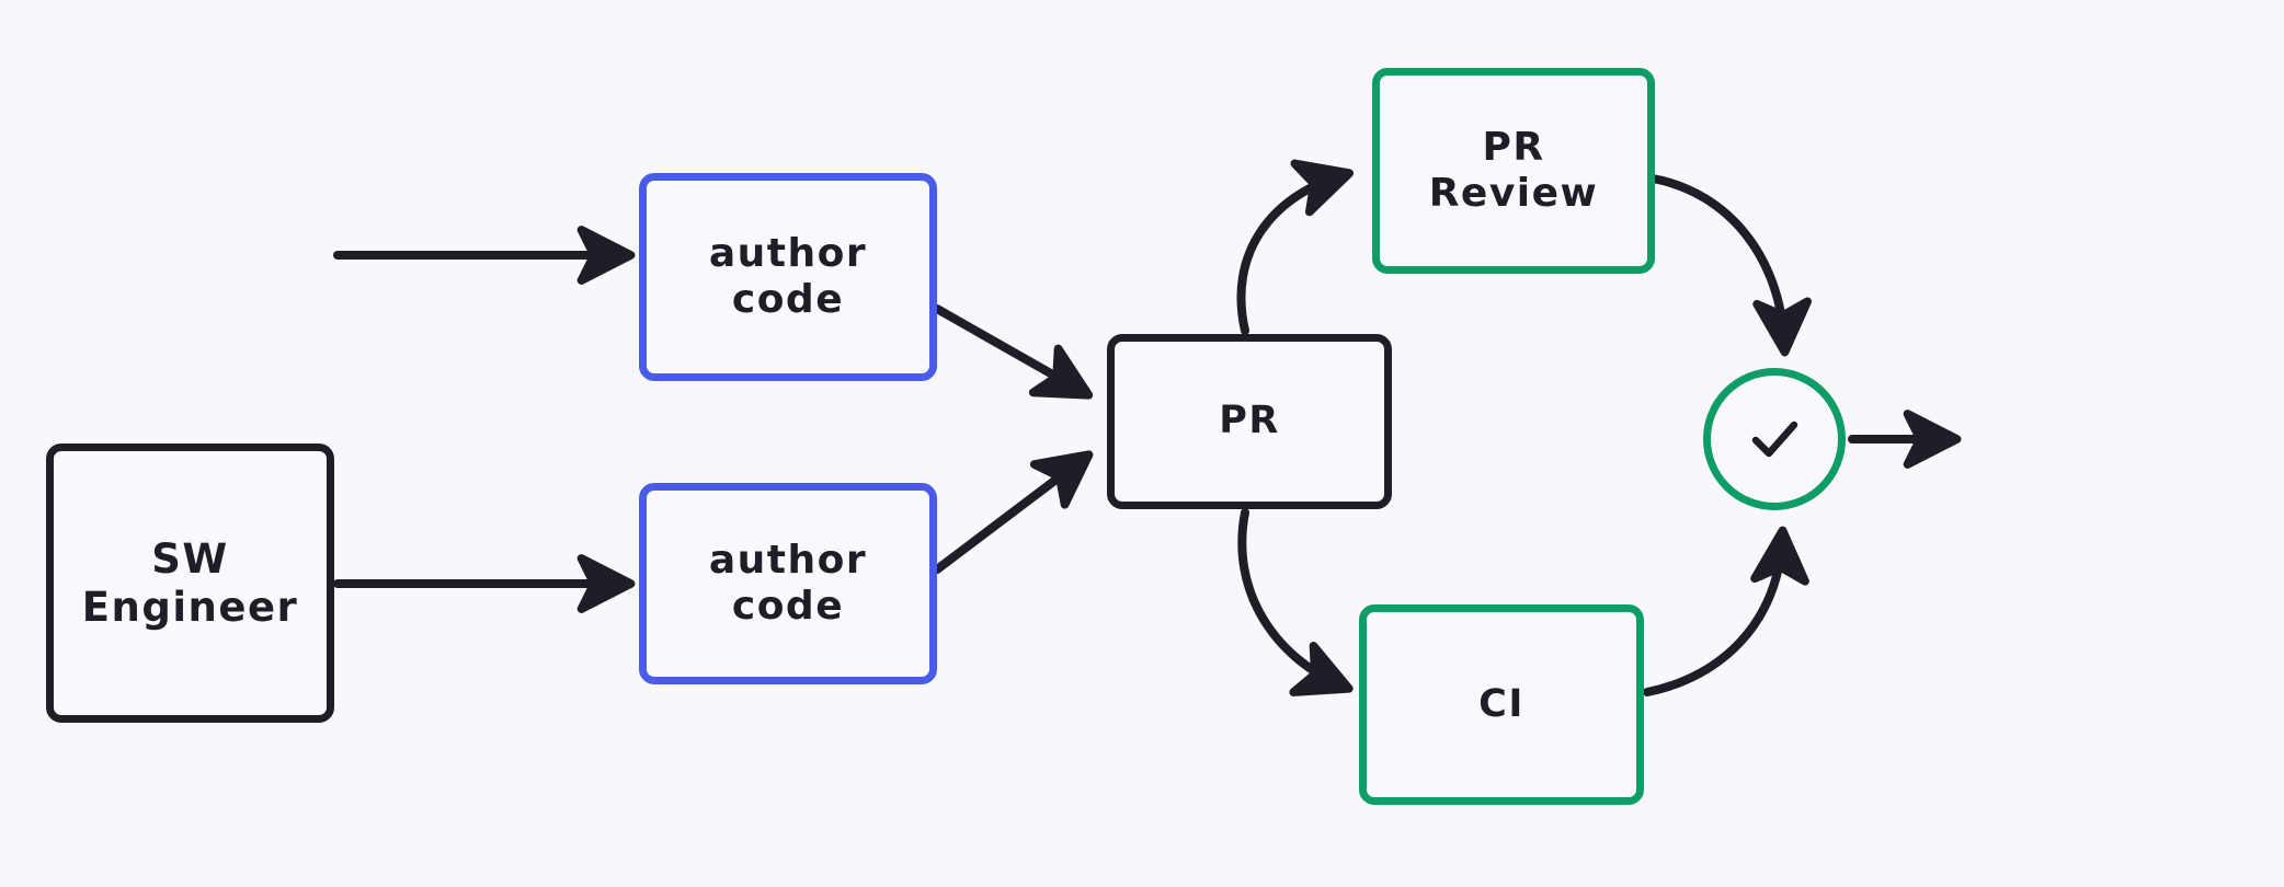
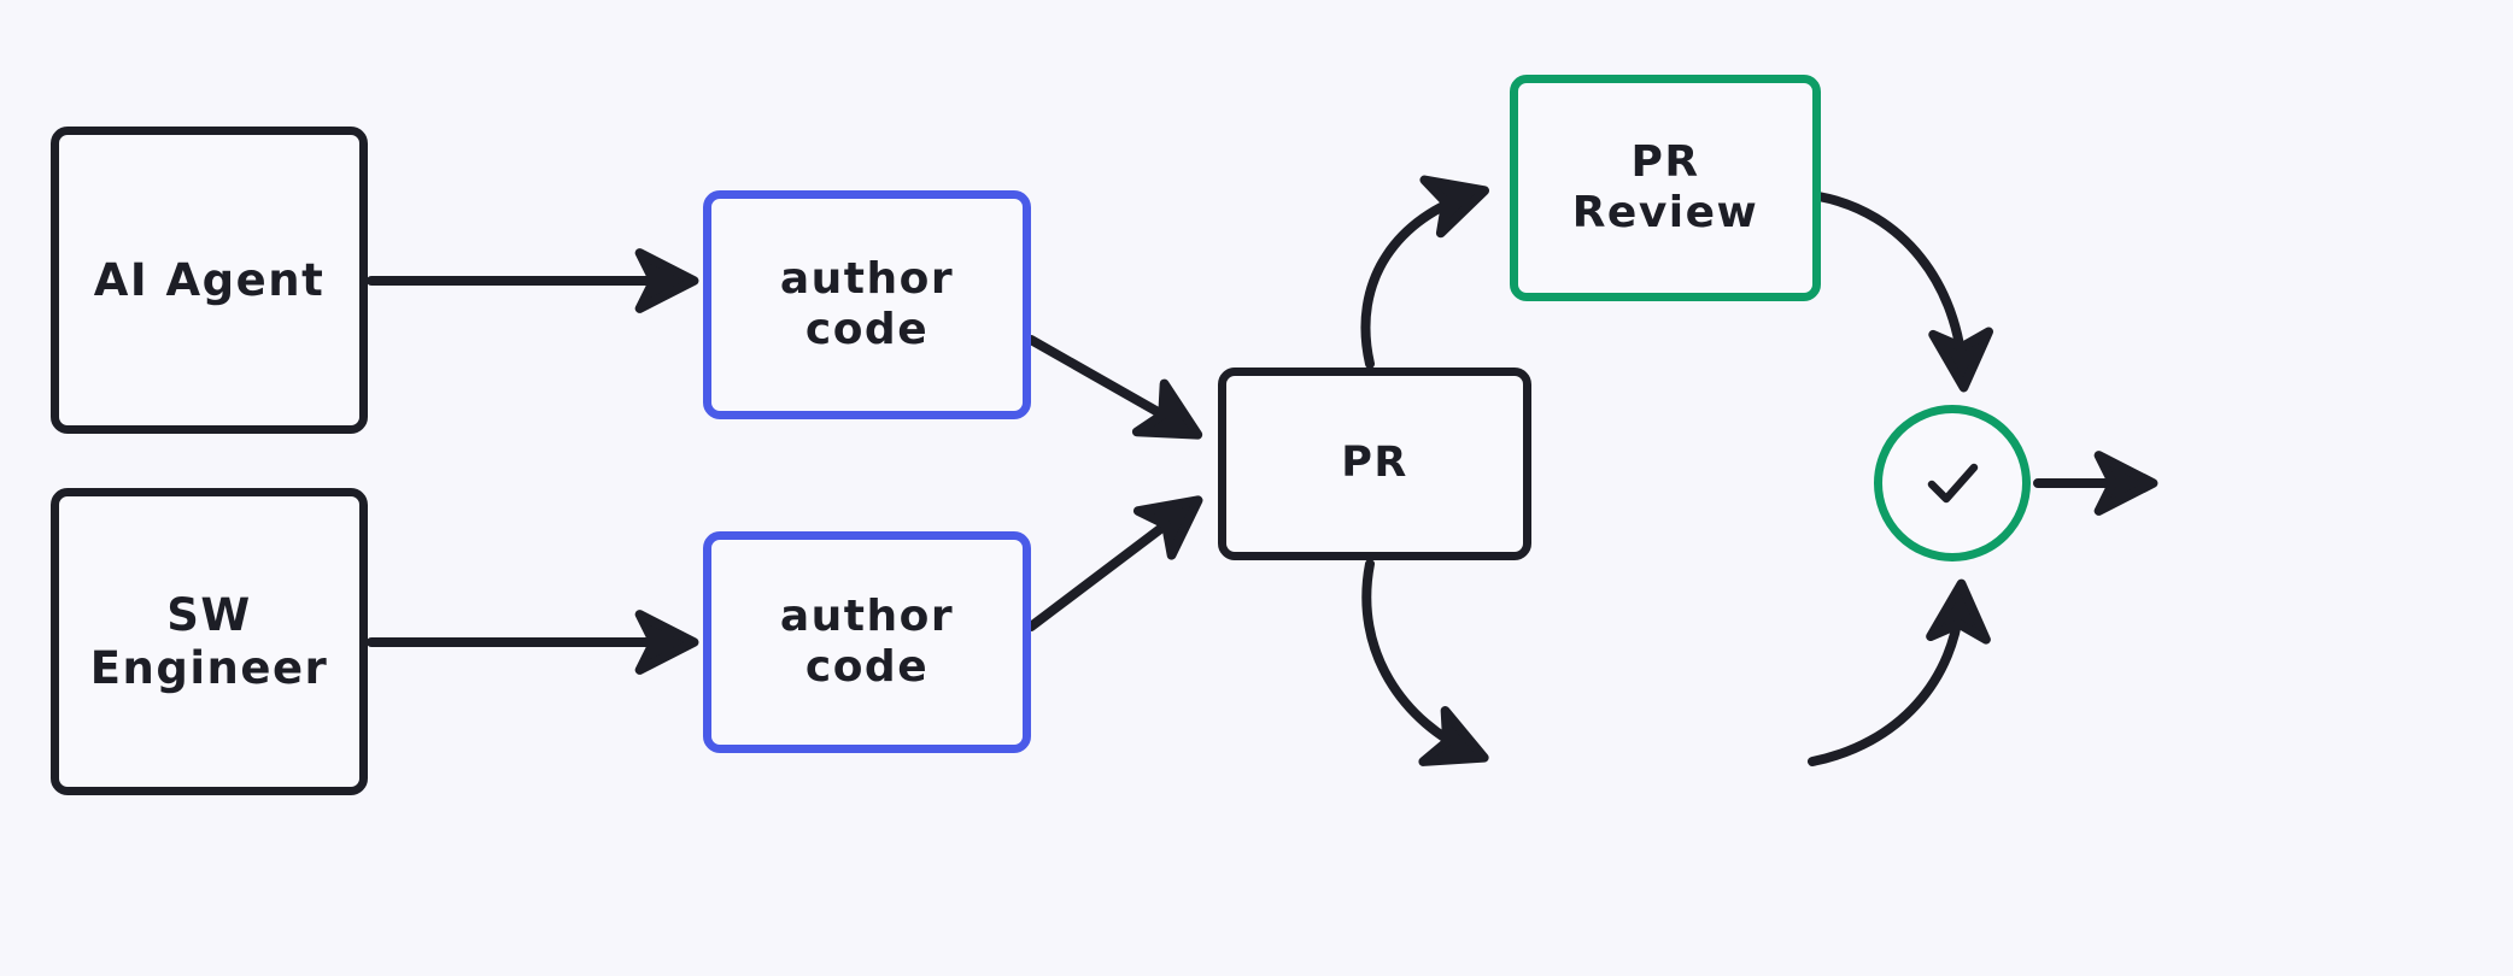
+ AI Agent
  SW
  Engineer
  author
  code
  author
  code
  PR
  PR
  Review
- CI
